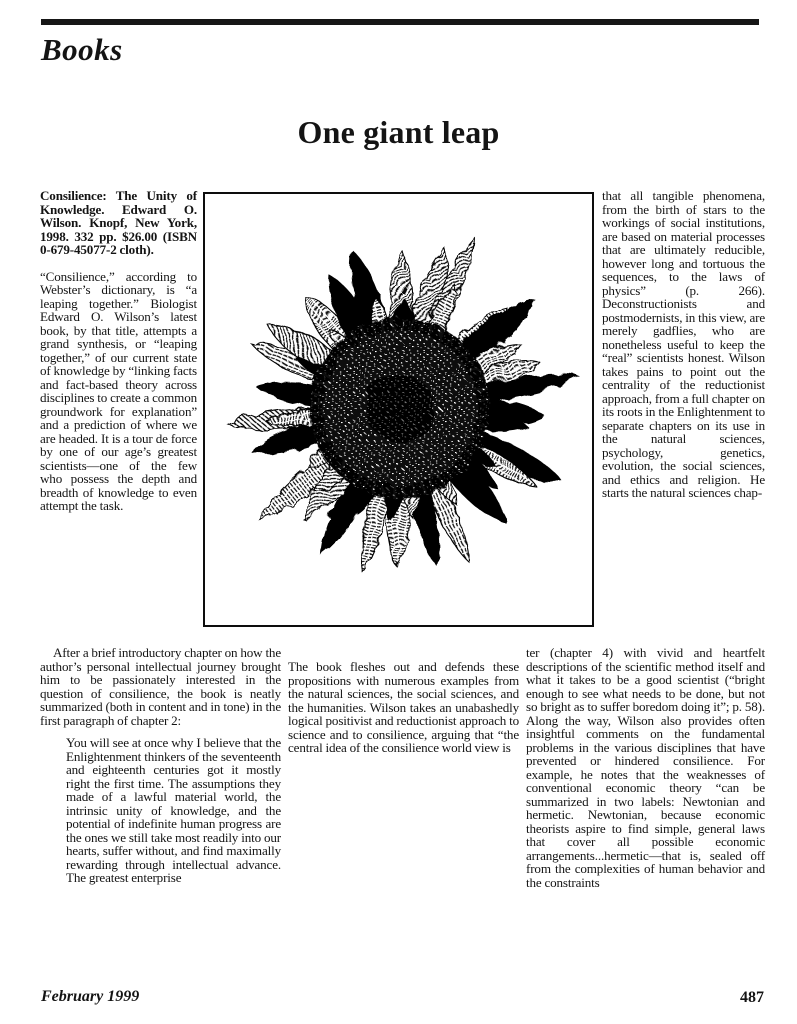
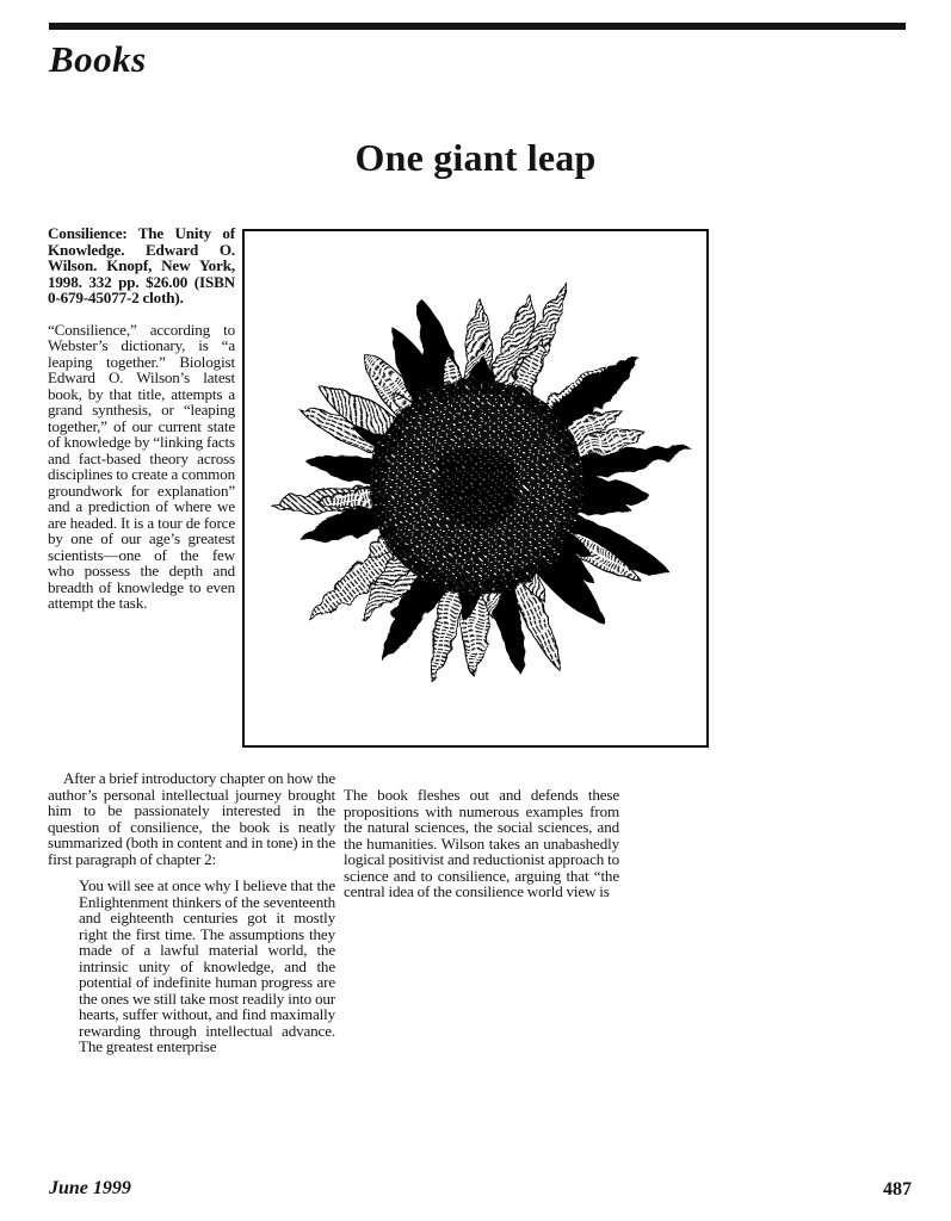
  Books
  One giant leap
  Consilience: The Unity of Knowledge. Edward O. Wilson. Knopf, New York, 1998. 332 pp. $26.00 (ISBN 0-679-45077-2 cloth).
  “Consilience,” according to Webster’s dictionary, is “a leaping together.” Biologist Edward O. Wilson’s latest book, by that title, attempts a grand synthesis, or “leaping together,” of our current state of knowledge by “linking facts and fact-based theory across disciplines to create a common groundwork for explanation” and a prediction of where we are headed. It is a tour de force by one of our age’s greatest scientists—one of the few who possess the depth and breadth of knowledge to even attempt the task.
- that all tangible phenomena, from the birth of stars to the workings of social institutions, are based on material processes that are ultimately reducible, however long and tortuous the sequences, to the laws of physics” (p. 266). Deconstructionists and postmodernists, in this view, are merely gadflies, who are nonetheless useful to keep the “real” scientists honest. Wilson takes pains to point out the centrality of the reductionist approach, from a full chapter on its roots in the Enlightenment to separate chapters on its use in the natural sciences, psychology, genetics, evolution, the social sciences, and ethics and religion. He starts the natural sciences chap-
  After a brief introductory chapter on how the author’s personal intellectual journey brought him to be passionately interested in the question of consilience, the book is neatly summarized (both in content and in tone) in the first paragraph of chapter 2:
  You will see at once why I believe that the Enlightenment thinkers of the seventeenth and eighteenth centuries got it mostly right the first time. The assumptions they made of a lawful material world, the intrinsic unity of knowledge, and the potential of indefinite human progress are the ones we still take most readily into our hearts, suffer without, and find maximally rewarding through intellectual advance. The greatest enterprise
  The book fleshes out and defends these propositions with numerous examples from the natural sciences, the social sciences, and the humanities. Wilson takes an unabashedly logical positivist and reductionist approach to science and to consilience, arguing that “the central idea of the consilience world view is
- ter (chapter 4) with vivid and heartfelt descriptions of the scientific method itself and what it takes to be a good scientist (“bright enough to see what needs to be done, but not so bright as to suffer boredom doing it”; p. 58). Along the way, Wilson also provides often insightful comments on the fundamental problems in the various disciplines that have prevented or hindered consilience. For example, he notes that the weaknesses of conventional economic theory “can be summarized in two labels: Newtonian and hermetic. Newtonian, because economic theorists aspire to find simple, general laws that cover all possible economic arrangements...hermetic—that is, sealed off from the complexities of human behavior and the constraints
- February 1999
+ June 1999
  487
